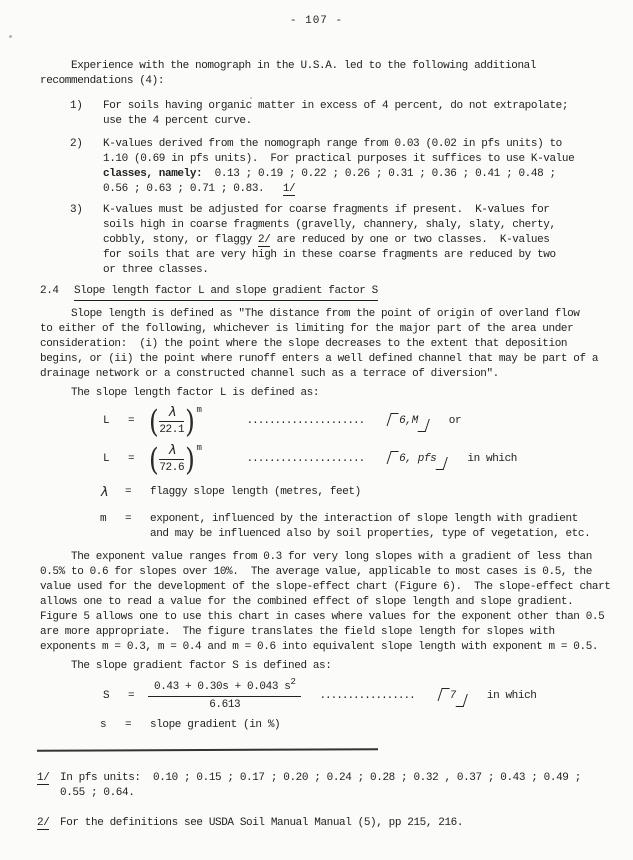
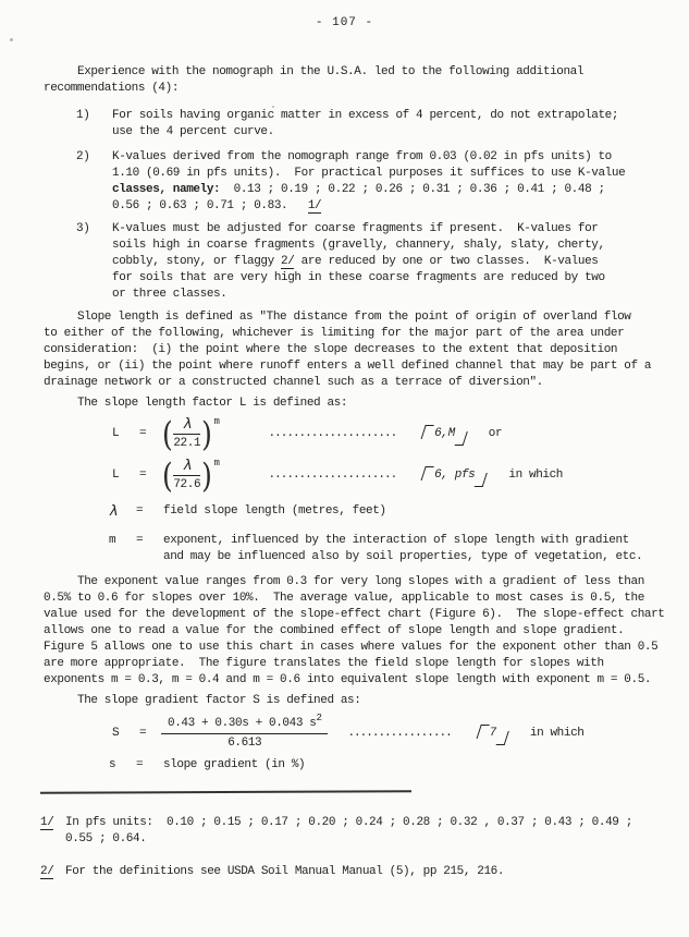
  - 107 -
  Experience with the nomograph in the U.S.A. led to the following additional
  recommendations (4):
  1)
  For soils having organic matter in excess of 4 percent, do not extrapolate;
  use the 4 percent curve.
  2)
  K-values derived from the nomograph range from 0.03 (0.02 in pfs units) to
  1.10 (0.69 in pfs units). For practical purposes it suffices to use K-value
  classes, namely: 0.13 ; 0.19 ; 0.22 ; 0.26 ; 0.31 ; 0.36 ; 0.41 ; 0.48 ;
  0.56 ; 0.63 ; 0.71 ; 0.83. 1/
  3)
  K-values must be adjusted for coarse fragments if present. K-values for
  soils high in coarse fragments (gravelly, channery, shaly, slaty, cherty,
  cobbly, stony, or flaggy 2/ are reduced by one or two classes. K-values
  for soils that are very high in these coarse fragments are reduced by two
  or three classes.
- 2.4
- Slope length factor L and slope gradient factor S
  Slope length is defined as "The distance from the point of origin of overland flow
  to either of the following, whichever is limiting for the major part of the area under
  consideration: (i) the point where the slope decreases to the extent that deposition
  begins, or (ii) the point where runoff enters a well defined channel that may be part of a
  drainage network or a constructed channel such as a terrace of diversion".
  The slope length factor L is defined as:
  L
  =
  (
  λ
  22.1
  )
  m
  .....................
  6,M
  or
  L
  =
  (
  λ
  72.6
  )
  m
  .....................
  6, pfs
  in which
  λ
  =
- flaggy slope length (metres, feet)
+ field slope length (metres, feet)
  m
  =
  exponent, influenced by the interaction of slope length with gradient
  and may be influenced also by soil properties, type of vegetation, etc.
  The exponent value ranges from 0.3 for very long slopes with a gradient of less than
  0.5% to 0.6 for slopes over 10%. The average value, applicable to most cases is 0.5, the
  value used for the development of the slope-effect chart (Figure 6). The slope-effect chart
  allows one to read a value for the combined effect of slope length and slope gradient.
  Figure 5 allows one to use this chart in cases where values for the exponent other than 0.5
  are more appropriate. The figure translates the field slope length for slopes with
  exponents m = 0.3, m = 0.4 and m = 0.6 into equivalent slope length with exponent m = 0.5.
  The slope gradient factor S is defined as:
  S
  =
  0.43 + 0.30s + 0.043 s2
  6.613
  .................
  7
  in which
  s
  =
  slope gradient (in %)
  1/
  In pfs units: 0.10 ; 0.15 ; 0.17 ; 0.20 ; 0.24 ; 0.28 ; 0.32 , 0.37 ; 0.43 ; 0.49 ;
  0.55 ; 0.64.
  2/
  For the definitions see USDA Soil Manual Manual (5), pp 215, 216.
